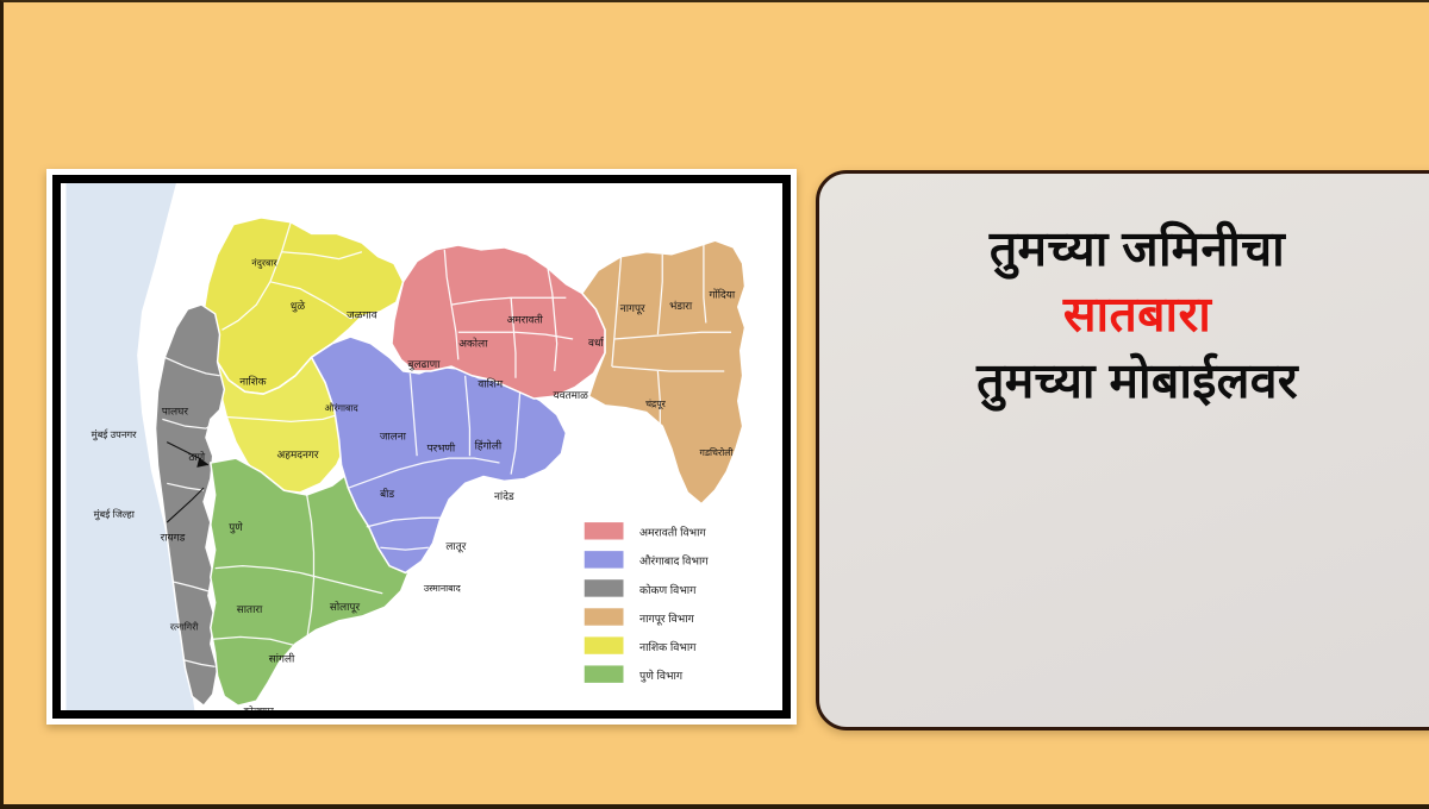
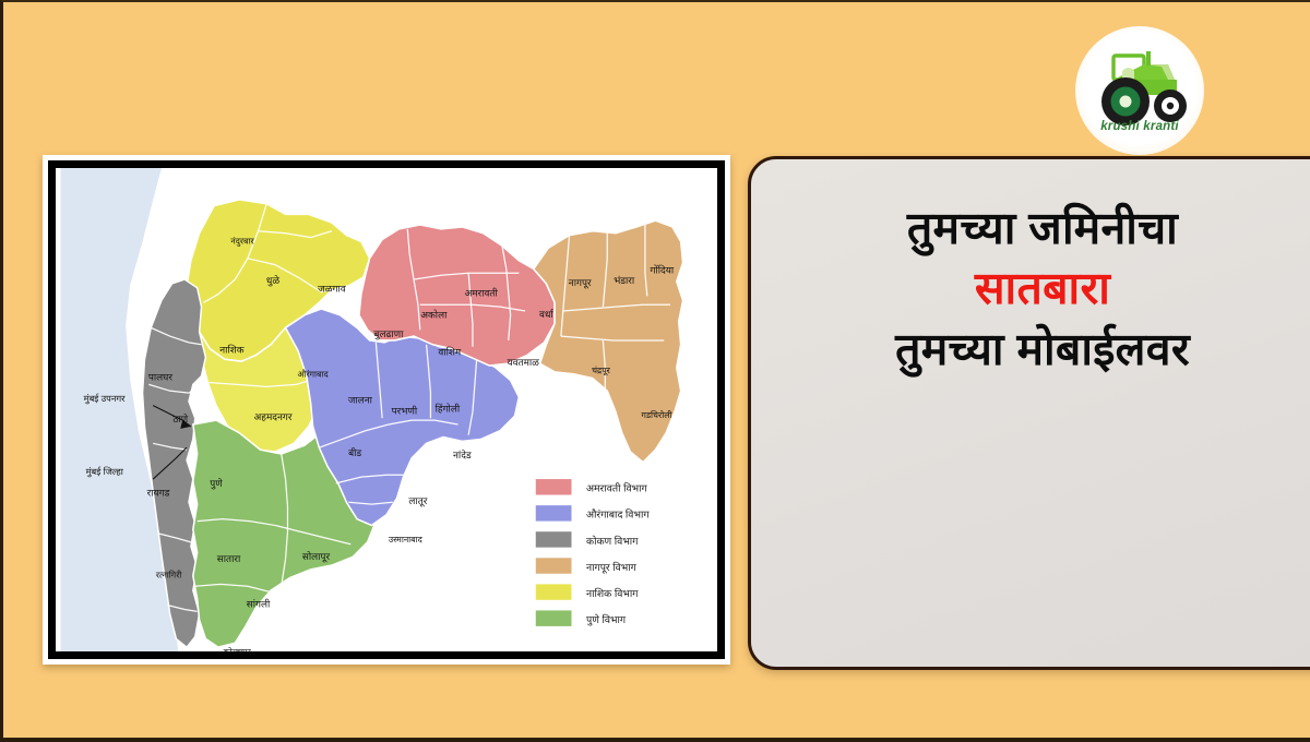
+ krushi kranti
  नंदुरबार
  धुळे
  जळगाव
  नाशिक
  अहमदनगर
  पालघर
  ठाणे
  मुंबई उपनगर
  मुंबई जिल्हा
  रायगड
  रत्नागिरी
  पुणे
  सातारा
  सांगली
  सोलापूर
  औरंगाबाद
  जालना
  बीड
  परभणी
  हिंगोली
  नांदेड
  लातूर
  उस्मानाबाद
  बुलढाणा
  अकोला
  वाशिम
  अमरावती
  यवतमाळ
  वर्धा
  नागपूर
  भंडारा
  गोंदिया
  चंद्रपूर
  गडचिरोली
  अमरावती विभाग
  औरंगाबाद विभाग
  कोकण विभाग
  नागपूर विभाग
  नाशिक विभाग
  पुणे विभाग
  तुमच्या जमिनीचा
  सातबारा
  तुमच्या मोबाईलवर
